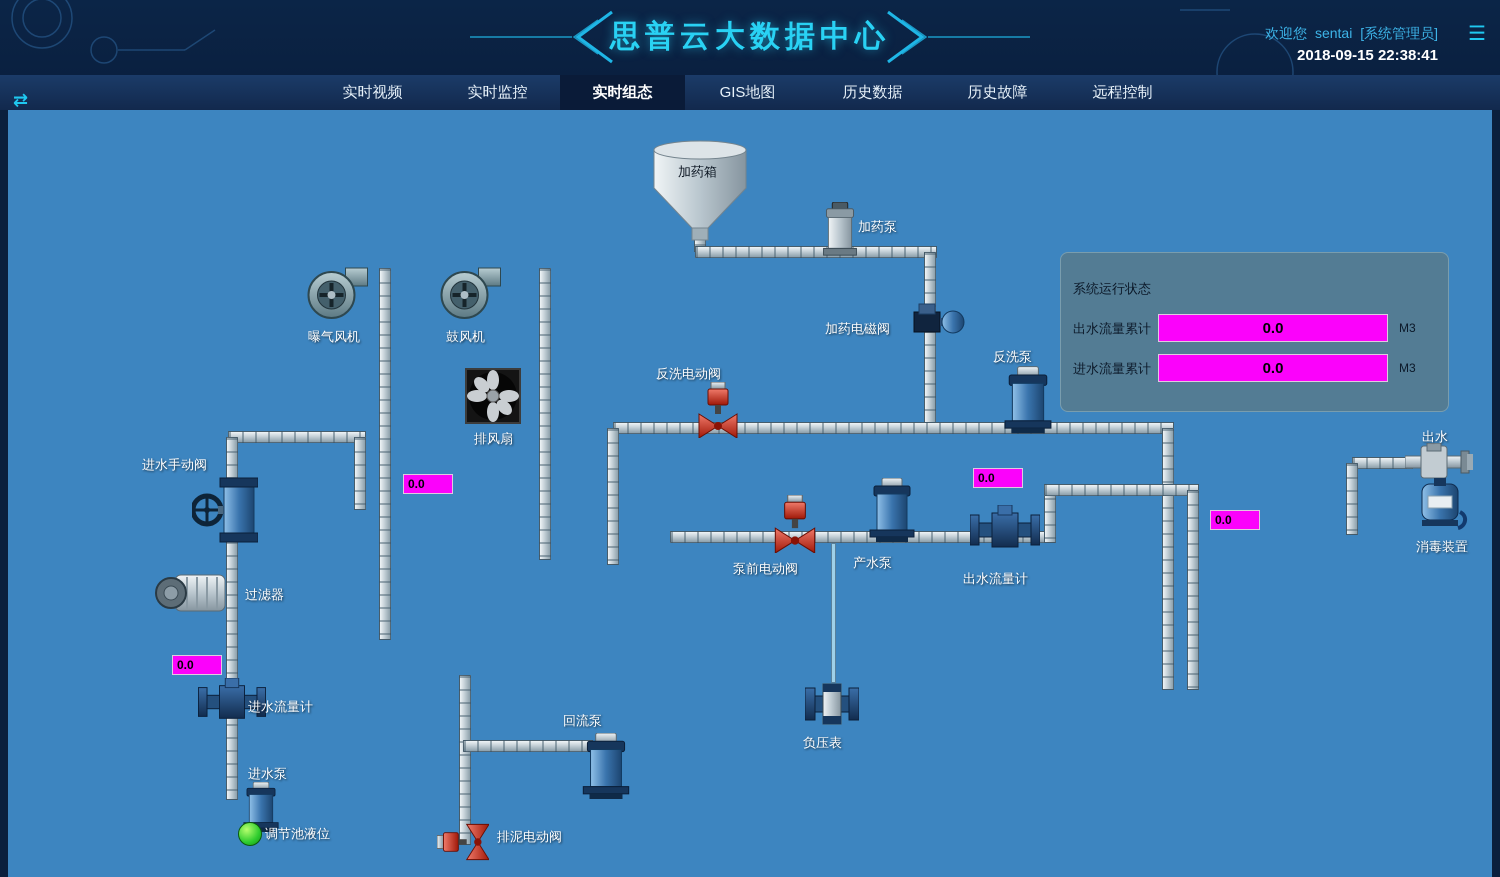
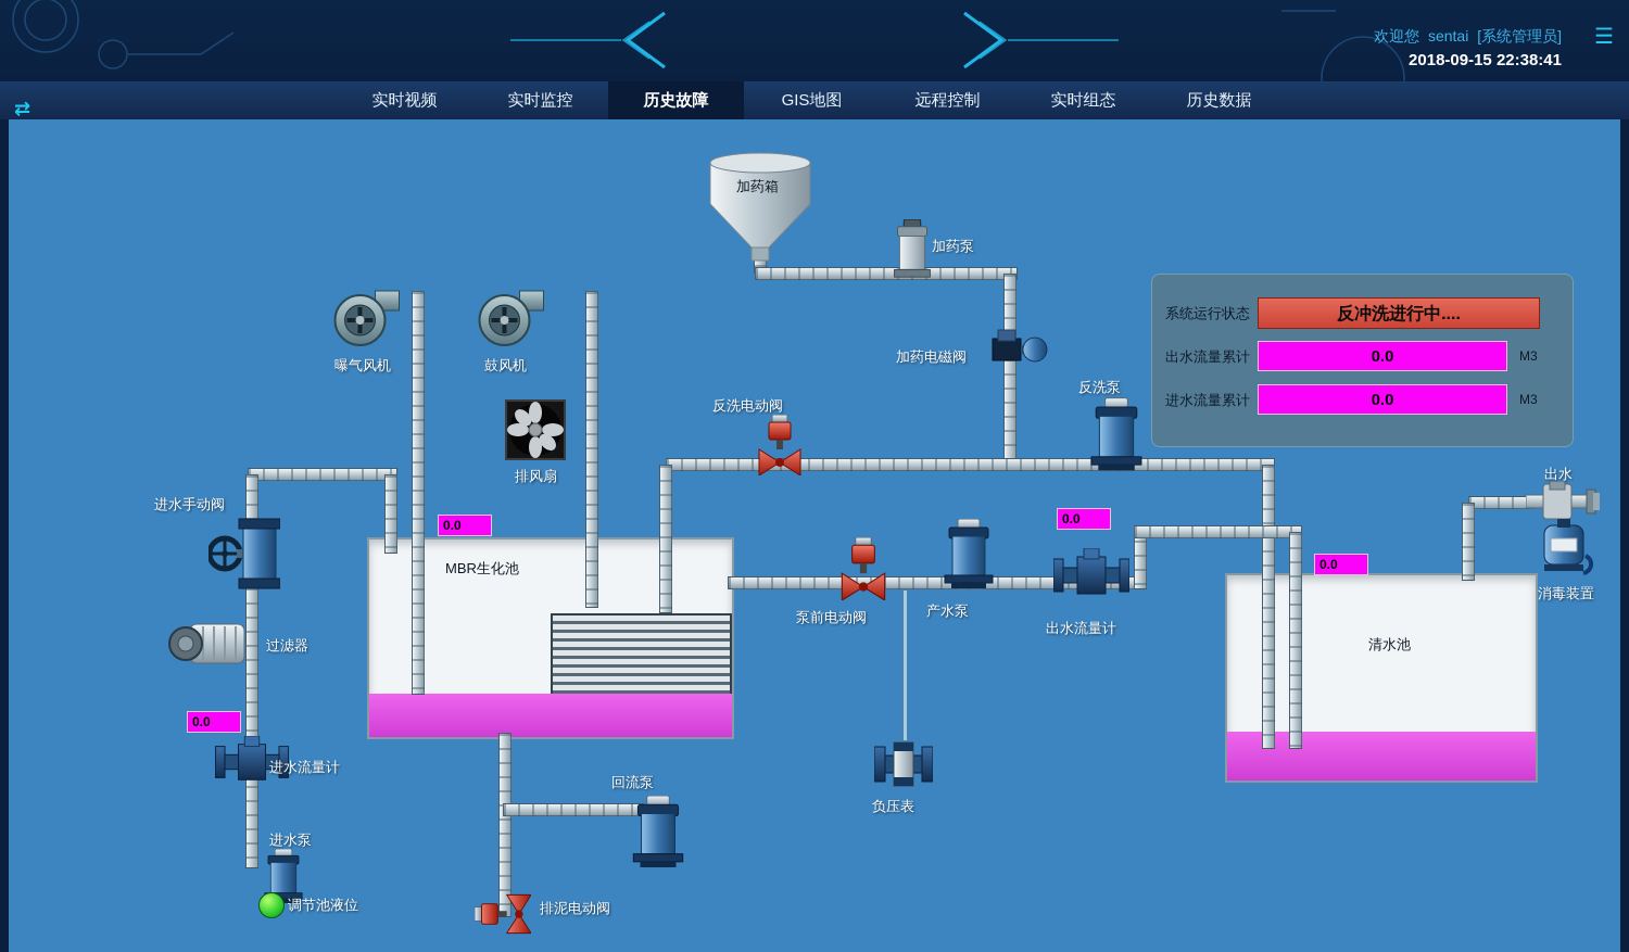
- 思普云大数据中心
  欢迎您 sentai [系统管理员]
  2018-09-15 22:38:41
  ☰
  实时视频
  实时监控
- 实时组态
+ 历史故障
  GIS地图
- 历史数据
+ 远程控制
- 历史故障
+ 实时组态
- 远程控制
+ 历史数据
  ⇄
+ MBR生化池
+ 清水池
  0.0
  0.0
  0.0
  0.0
  加药箱
  加药泵
  曝气风机
  鼓风机
  排风扇
  加药电磁阀
  反洗电动阀
  反洗泵
  进水手动阀
  过滤器
  进水流量计
  进水泵
  调节池液位
  回流泵
  排泥电动阀
  泵前电动阀
  产水泵
  出水流量计
  负压表
  出水
  消毒装置
  系统运行状态
+ 反冲洗进行中....
  出水流量累计
  0.0
  M3
  进水流量累计
  0.0
  M3
